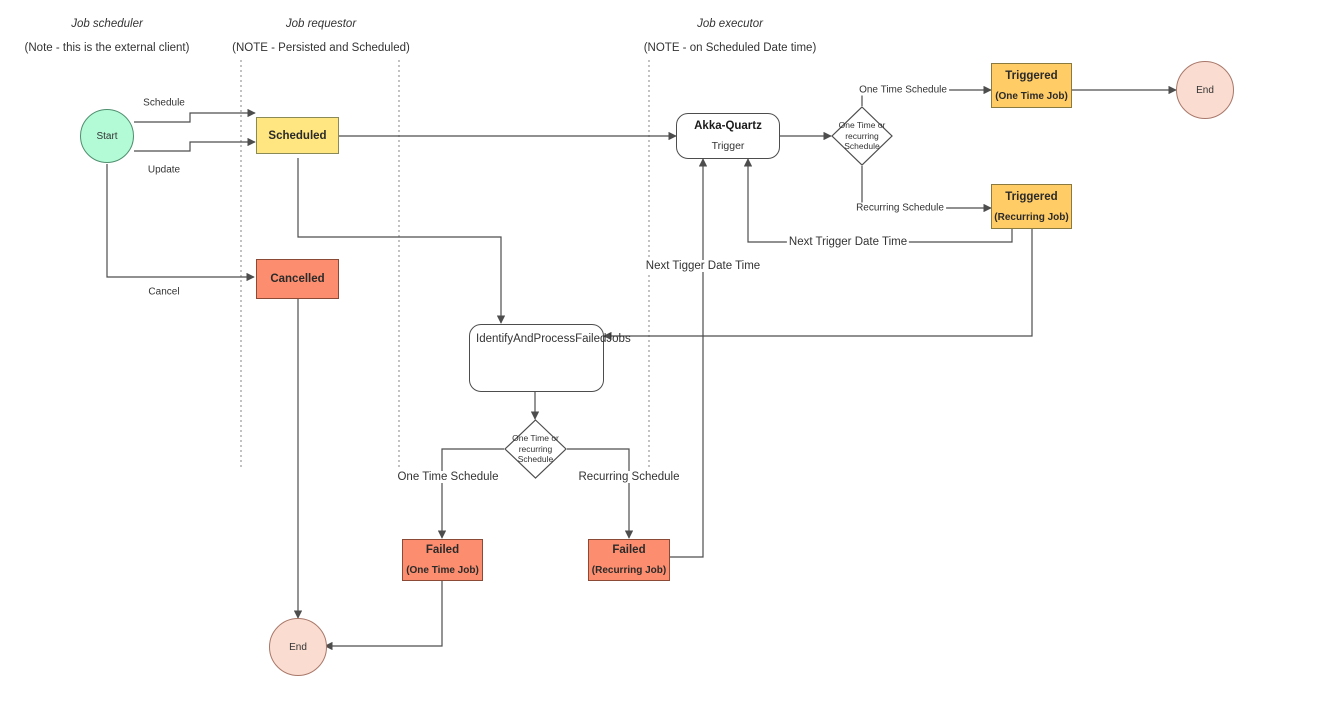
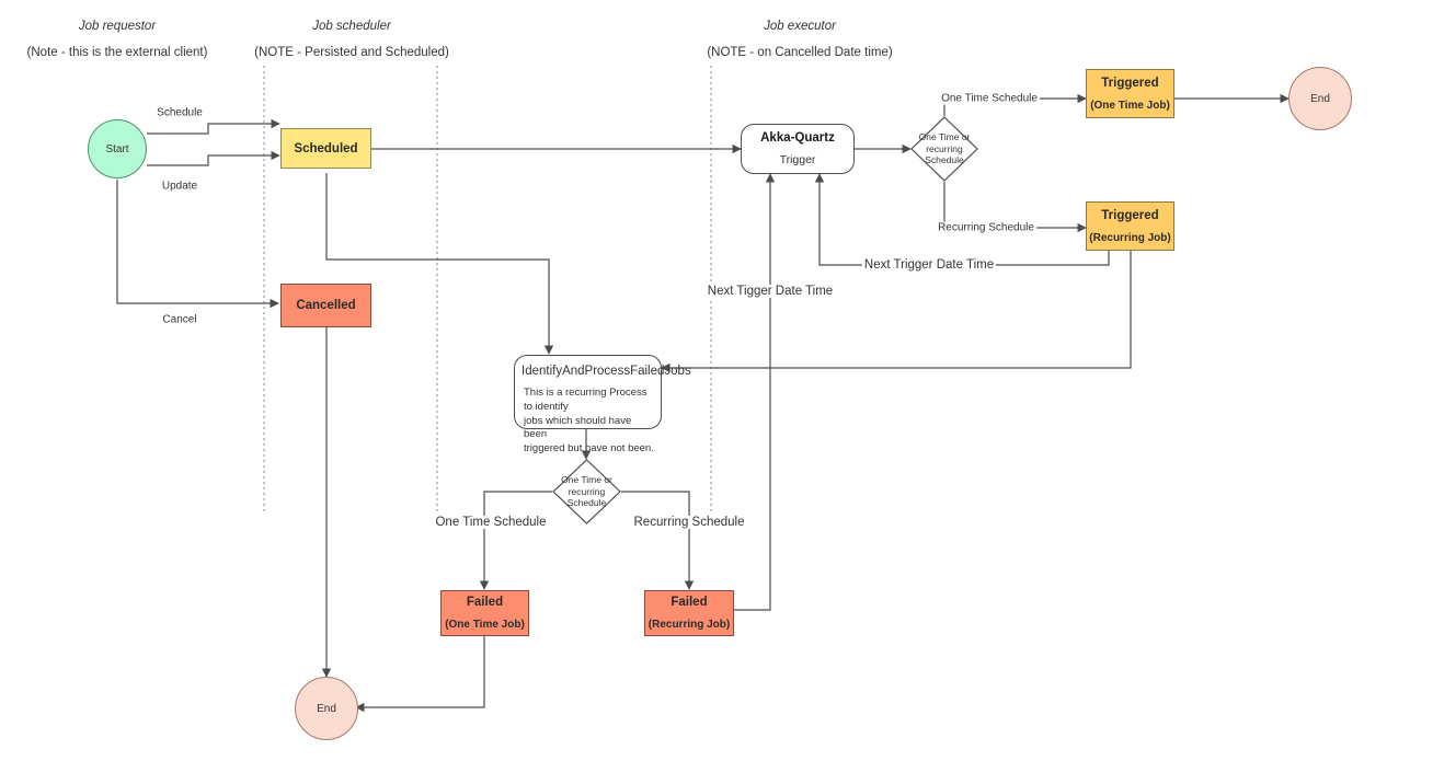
- Job scheduler
+ Job requestor
  (Note - this is the external client)
- Job requestor
+ Job scheduler
  (NOTE - Persisted and Scheduled)
  Job executor
- (NOTE - on Scheduled Date time)
+ (NOTE - on Cancelled Date time)
  Start
  Scheduled
  Cancelled
  Akka-Quartz
  Trigger
  One Time or
  recurring
  Schedule
  Triggered
  (One Time Job)
  Triggered
  (Recurring Job)
  End
  IdentifyAndProcessFailedJobs
+ This is a recurring Process to identify
+ jobs which should have been
+ triggered but have not been.
  One Time or
  recurring
  Schedule
  Failed
  (One Time Job)
  Failed
  (Recurring Job)
  End
  Schedule
  Update
  Cancel
  One Time Schedule
  Recurring Schedule
  Next Trigger Date Time
  Next Tigger Date Time
  One Time Schedule
  Recurring Schedule
